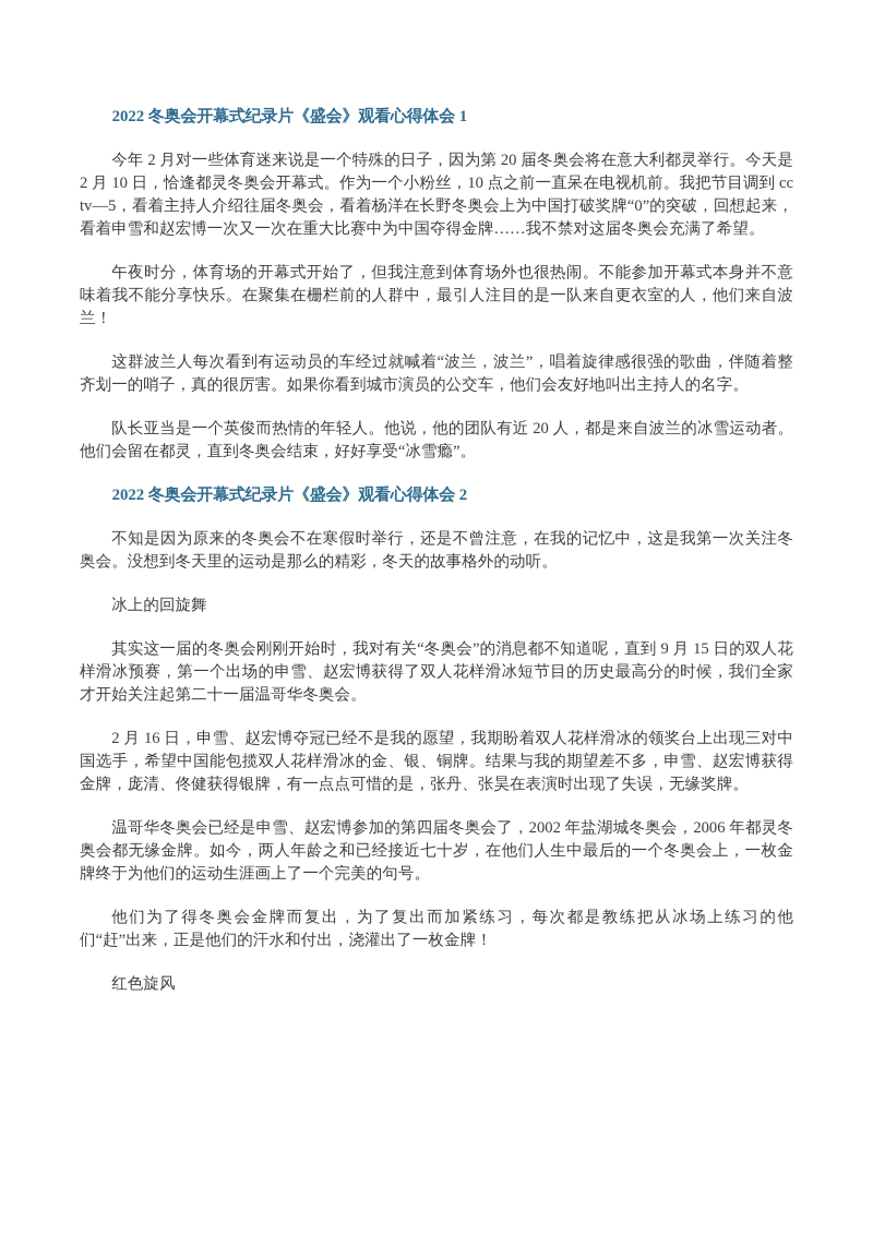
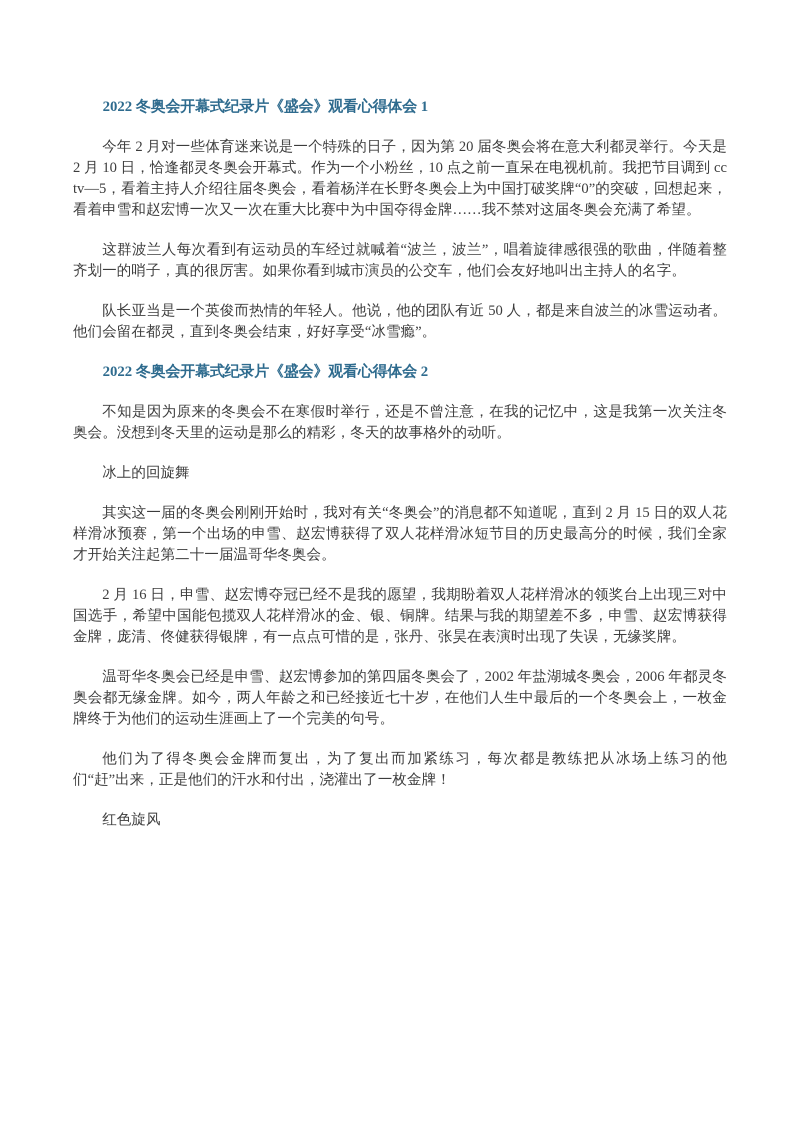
  2022 冬奥会开幕式纪录片《盛会》观看心得体会 1
  今年 2 月对一些体育迷来说是一个特殊的日子，因为第 20 届冬奥会将在意大利都灵举行。今天是 2 月 10 日，恰逢都灵冬奥会开幕式。作为一个小粉丝，10 点之前一直呆在电视机前。我把节目调到 cctv—5，看着主持人介绍往届冬奥会，看着杨洋在长野冬奥会上为中国打破奖牌“0”的突破，回想起来，看着申雪和赵宏博一次又一次在重大比赛中为中国夺得金牌……我不禁对这届冬奥会充满了希望。
- 午夜时分，体育场的开幕式开始了，但我注意到体育场外也很热闹。不能参加开幕式本身并不意味着我不能分享快乐。在聚集在栅栏前的人群中，最引人注目的是一队来自更衣室的人，他们来自波兰！
  这群波兰人每次看到有运动员的车经过就喊着“波兰，波兰”，唱着旋律感很强的歌曲，伴随着整齐划一的哨子，真的很厉害。如果你看到城市演员的公交车，他们会友好地叫出主持人的名字。
- 队长亚当是一个英俊而热情的年轻人。他说，他的团队有近 20 人，都是来自波兰的冰雪运动者。他们会留在都灵，直到冬奥会结束，好好享受“冰雪瘾”。
+ 队长亚当是一个英俊而热情的年轻人。他说，他的团队有近 50 人，都是来自波兰的冰雪运动者。他们会留在都灵，直到冬奥会结束，好好享受“冰雪瘾”。
  2022 冬奥会开幕式纪录片《盛会》观看心得体会 2
  不知是因为原来的冬奥会不在寒假时举行，还是不曾注意，在我的记忆中，这是我第一次关注冬奥会。没想到冬天里的运动是那么的精彩，冬天的故事格外的动听。
  冰上的回旋舞
- 其实这一届的冬奥会刚刚开始时，我对有关“冬奥会”的消息都不知道呢，直到 9 月 15 日的双人花样滑冰预赛，第一个出场的申雪、赵宏博获得了双人花样滑冰短节目的历史最高分的时候，我们全家才开始关注起第二十一届温哥华冬奥会。
+ 其实这一届的冬奥会刚刚开始时，我对有关“冬奥会”的消息都不知道呢，直到 2 月 15 日的双人花样滑冰预赛，第一个出场的申雪、赵宏博获得了双人花样滑冰短节目的历史最高分的时候，我们全家才开始关注起第二十一届温哥华冬奥会。
  2 月 16 日，申雪、赵宏博夺冠已经不是我的愿望，我期盼着双人花样滑冰的领奖台上出现三对中国选手，希望中国能包揽双人花样滑冰的金、银、铜牌。结果与我的期望差不多，申雪、赵宏博获得金牌，庞清、佟健获得银牌，有一点点可惜的是，张丹、张昊在表演时出现了失误，无缘奖牌。
  温哥华冬奥会已经是申雪、赵宏博参加的第四届冬奥会了，2002 年盐湖城冬奥会，2006 年都灵冬奥会都无缘金牌。如今，两人年龄之和已经接近七十岁，在他们人生中最后的一个冬奥会上，一枚金牌终于为他们的运动生涯画上了一个完美的句号。
  他们为了得冬奥会金牌而复出，为了复出而加紧练习，每次都是教练把从冰场上练习的他们“赶”出来，正是他们的汗水和付出，浇灌出了一枚金牌！
  红色旋风
